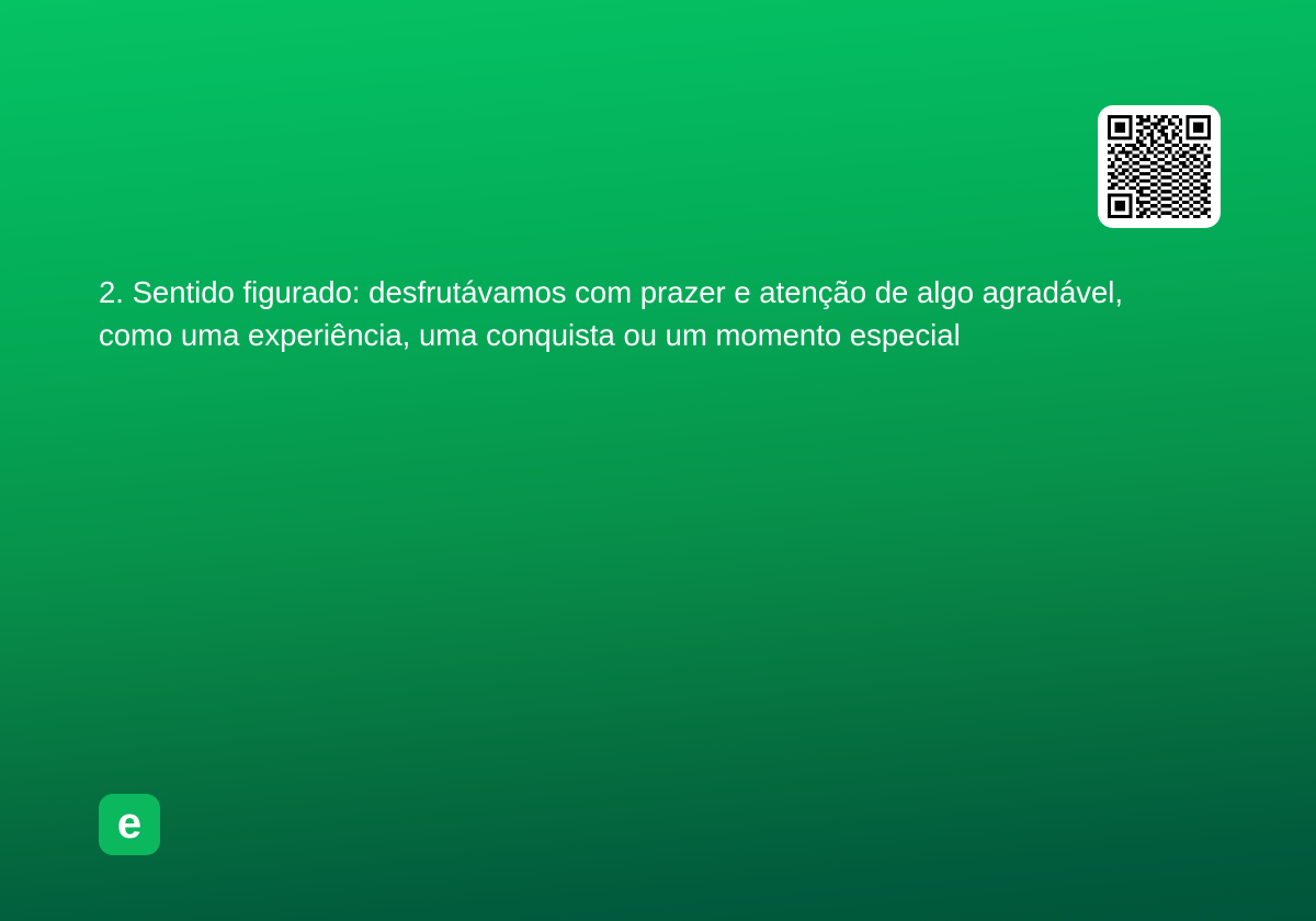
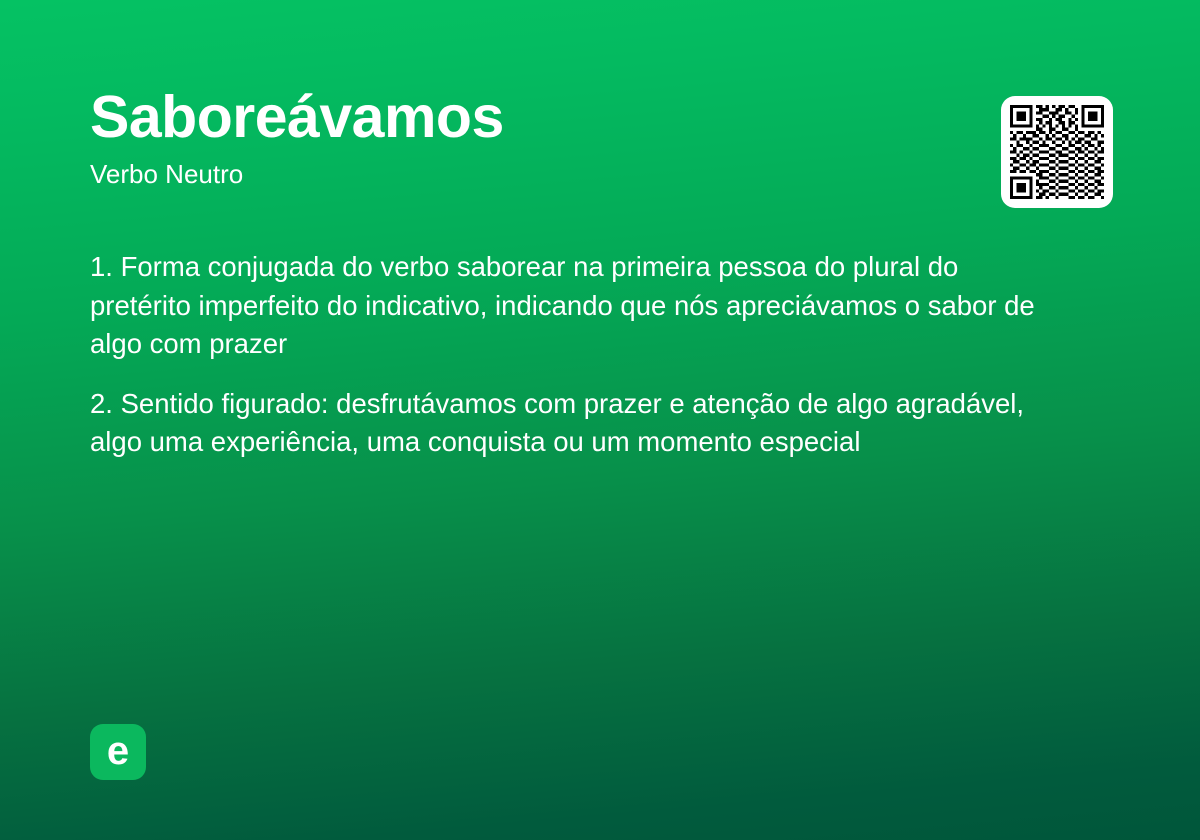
+ Saboreávamos
+ Verbo Neutro
+ 1. Forma conjugada do verbo saborear na primeira pessoa do plural do pretérito imperfeito do indicativo, indicando que nós apreciávamos o sabor de algo com prazer
- 2. Sentido figurado: desfrutávamos com prazer e atenção de algo agradável, como uma experiência, uma conquista ou um momento especial
+ 2. Sentido figurado: desfrutávamos com prazer e atenção de algo agradável, algo uma experiência, uma conquista ou um momento especial
  e
